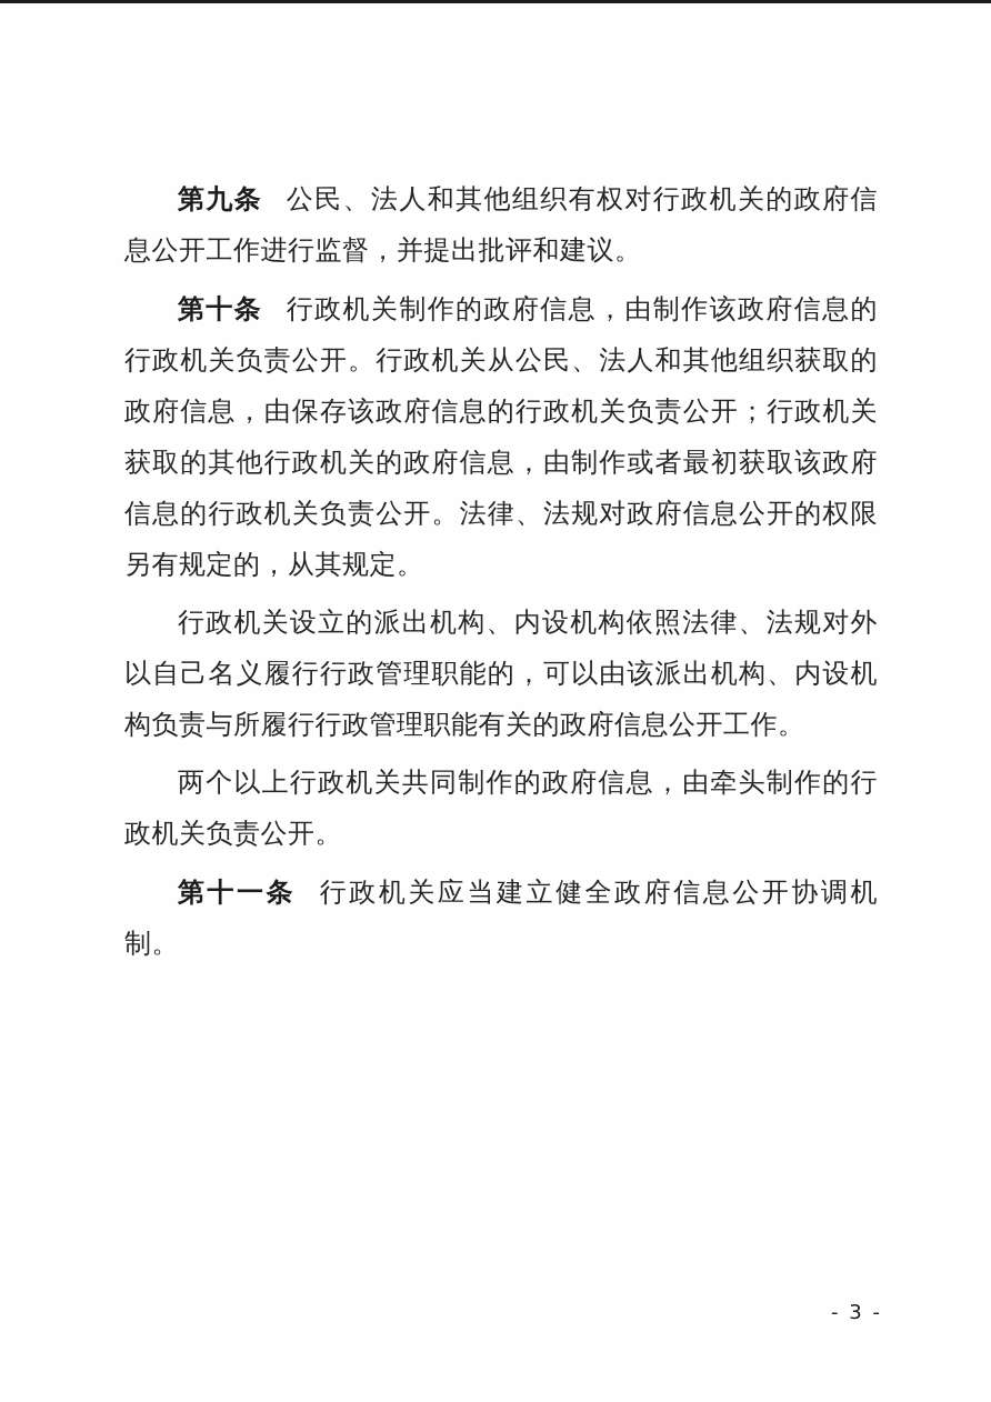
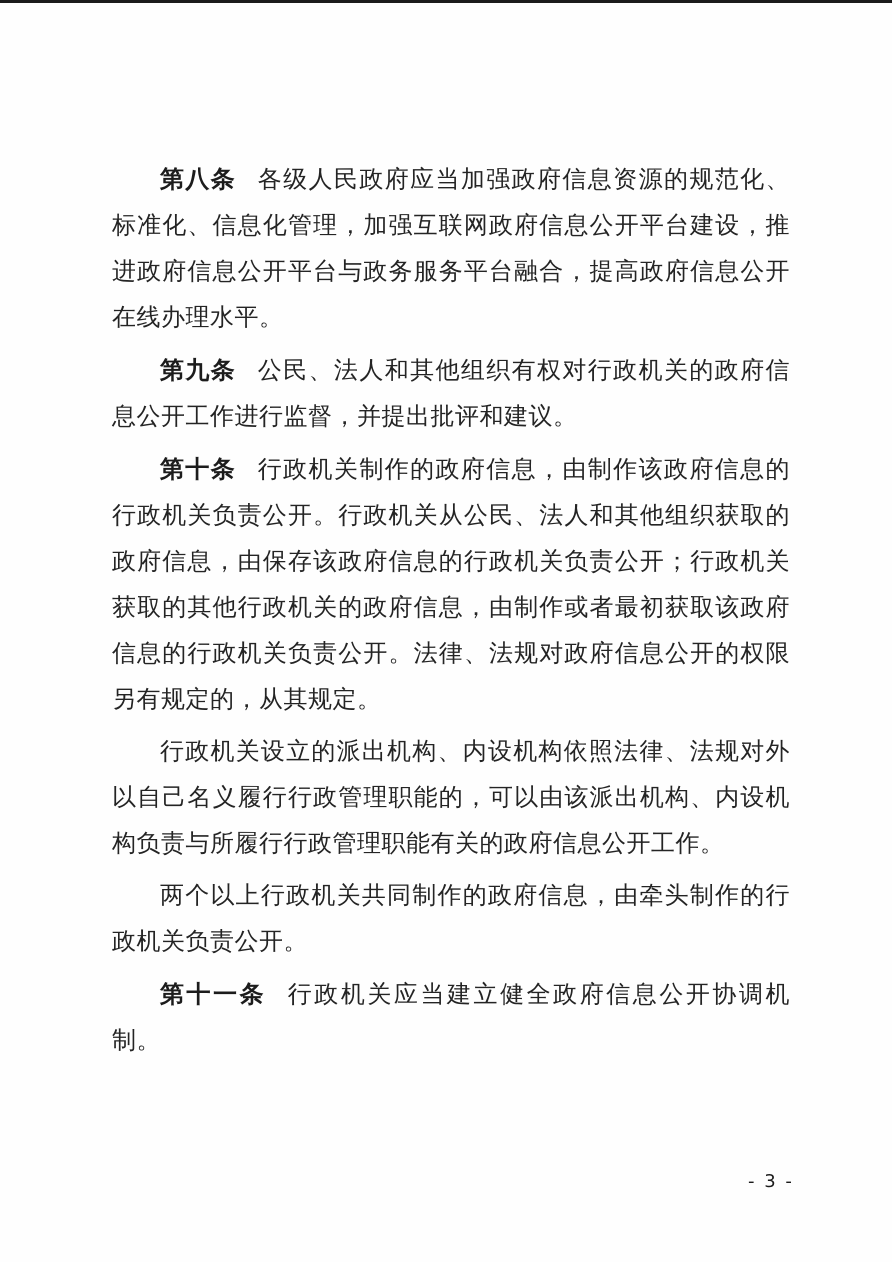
+ 第八条 各级人民政府应当加强政府信息资源的规范化、标准化、信息化管理，加强互联网政府信息公开平台建设，推进政府信息公开平台与政务服务平台融合，提高政府信息公开在线办理水平。
  第九条 公民、法人和其他组织有权对行政机关的政府信息公开工作进行监督，并提出批评和建议。
  第十条 行政机关制作的政府信息，由制作该政府信息的行政机关负责公开。行政机关从公民、法人和其他组织获取的政府信息，由保存该政府信息的行政机关负责公开；行政机关获取的其他行政机关的政府信息，由制作或者最初获取该政府信息的行政机关负责公开。法律、法规对政府信息公开的权限另有规定的，从其规定。
  行政机关设立的派出机构、内设机构依照法律、法规对外以自己名义履行行政管理职能的，可以由该派出机构、内设机构负责与所履行行政管理职能有关的政府信息公开工作。
  两个以上行政机关共同制作的政府信息，由牵头制作的行政机关负责公开。
  第十一条 行政机关应当建立健全政府信息公开协调机制。
  - 3 -
